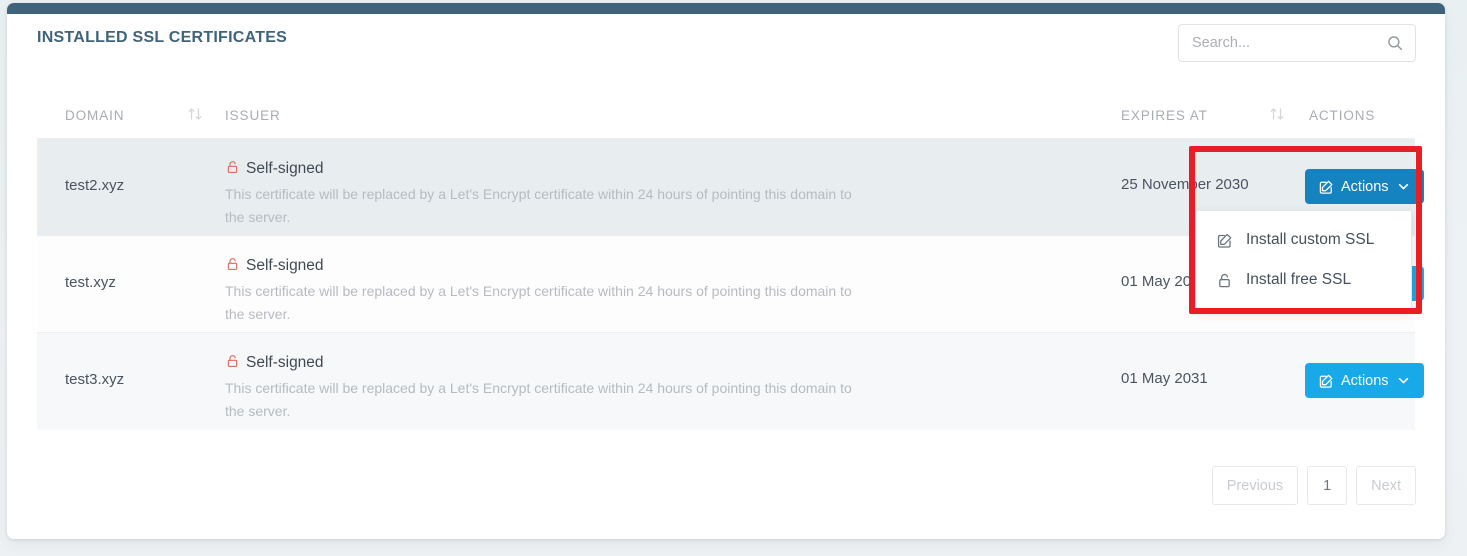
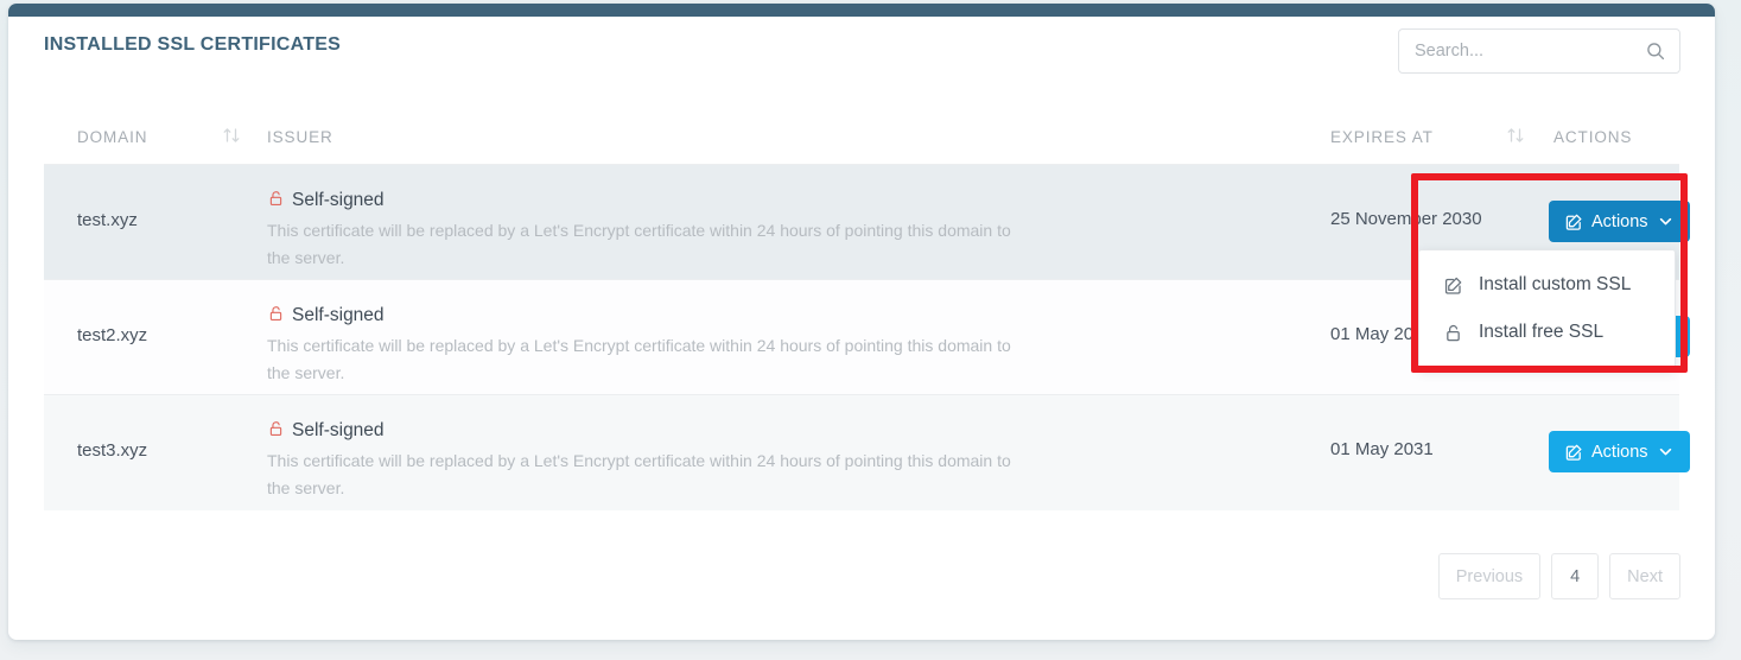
  INSTALLED SSL CERTIFICATES
  Search...
  DOMAIN
  ISSUER
  EXPIRES AT
  ACTIONS
- test2.xyz
+ test.xyz
  Self-signed
  This certificate will be replaced by a Let's Encrypt certificate within 24 hours of pointing this domain to the server.
  25 November 2030
  Actions
- test.xyz
+ test2.xyz
  Self-signed
  This certificate will be replaced by a Let's Encrypt certificate within 24 hours of pointing this domain to the server.
  01 May 20
  test3.xyz
  Self-signed
  This certificate will be replaced by a Let's Encrypt certificate within 24 hours of pointing this domain to the server.
  01 May 2031
  Actions
  Previous
- 1
+ 4
  Next
  Install custom SSL
  Install free SSL
